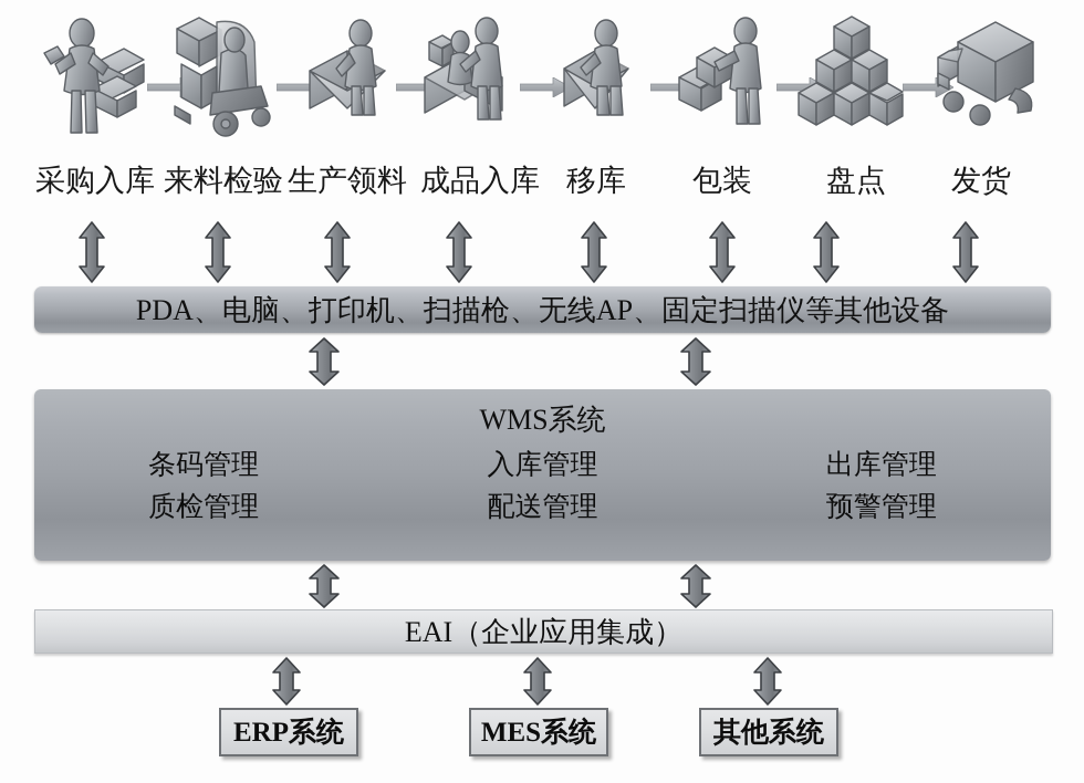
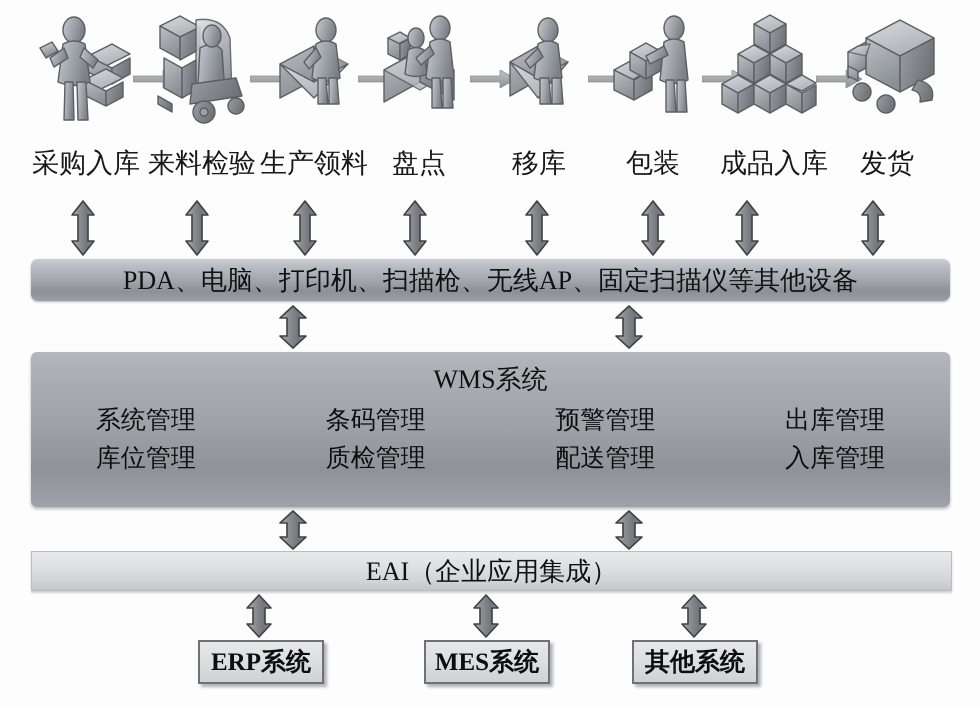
  采购入库
  来料检验
  生产领料
- 成品入库
+ 盘点
  移库
  包装
- 盘点
+ 成品入库
  发货
  PDA、电脑、打印机、扫描枪、无线AP、固定扫描仪等其他设备
  WMS系统
+ 系统管理
+ 库位管理
  条码管理
  质检管理
- 入库管理
+ 预警管理
  配送管理
  出库管理
- 预警管理
+ 入库管理
  EAI（企业应用集成）
  ERP系统
  MES系统
  其他系统
